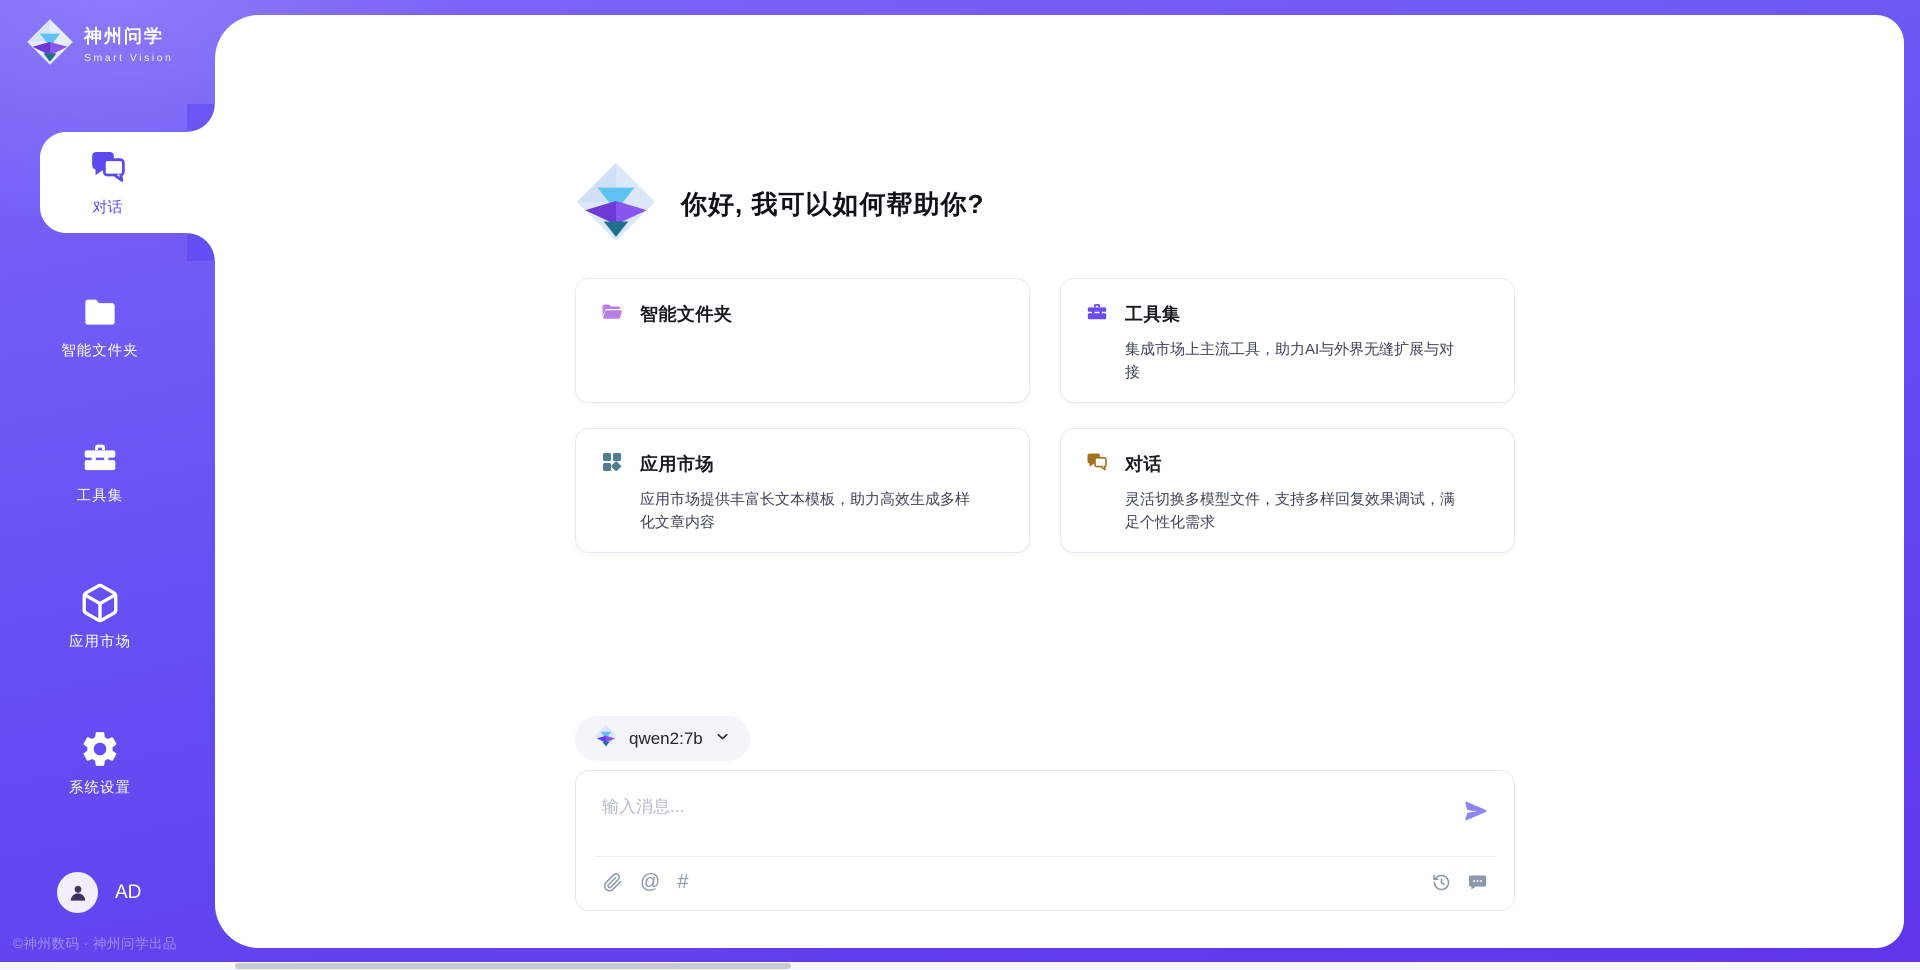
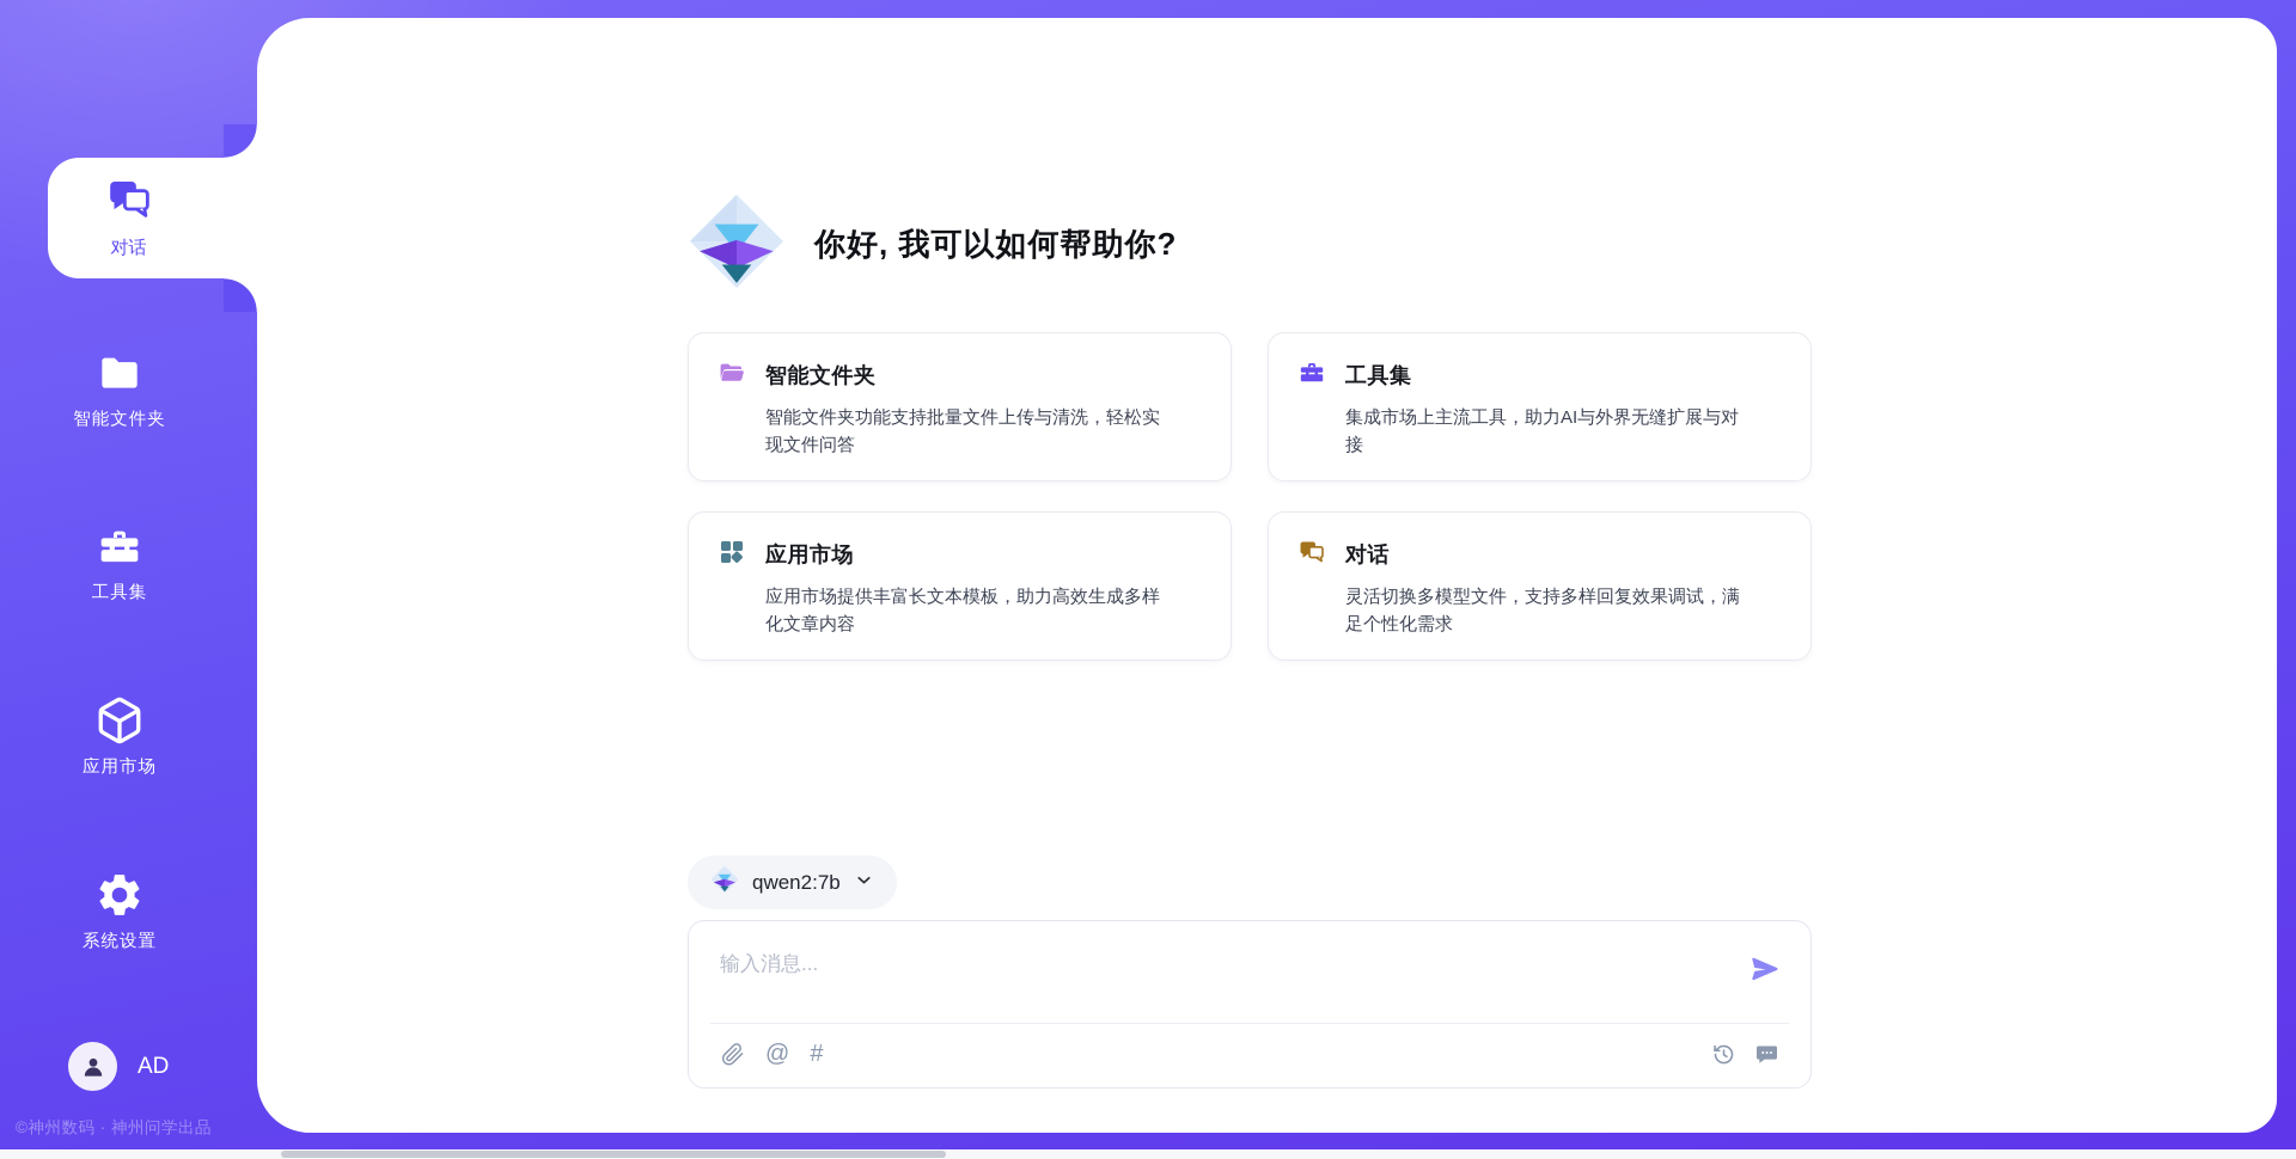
- 神州问学
- Smart Vision
  对话
  智能文件夹
  工具集
  应用市场
  系统设置
  AD
  ©神州数码 · 神州问学出品
  你好, 我可以如何帮助你?
  智能文件夹
+ 智能文件夹功能支持批量文件上传与清洗，轻松实现文件问答
  工具集
  集成市场上主流工具，助力AI与外界无缝扩展与对接
  应用市场
  应用市场提供丰富长文本模板，助力高效生成多样化文章内容
  对话
  灵活切换多模型文件，支持多样回复效果调试，满足个性化需求
  qwen2:7b
  输入消息...
  @
  #
